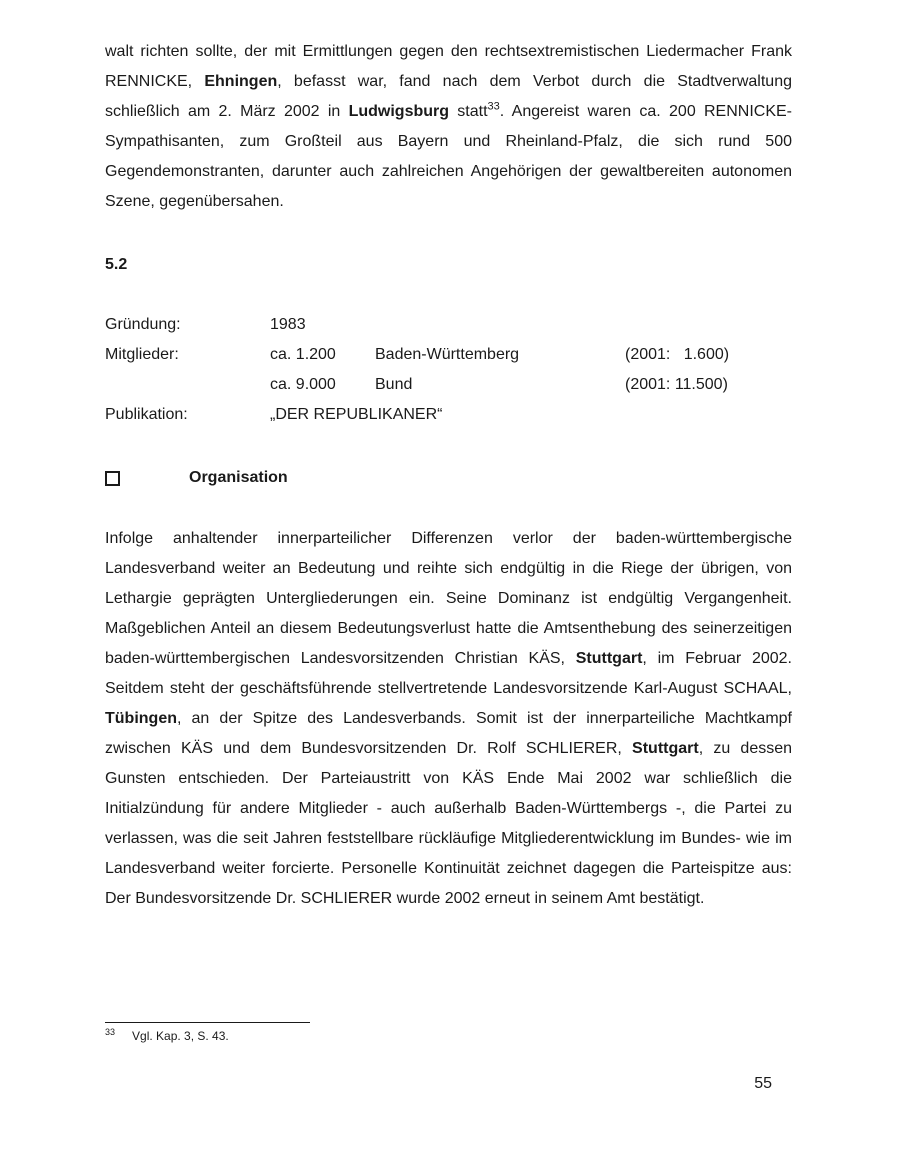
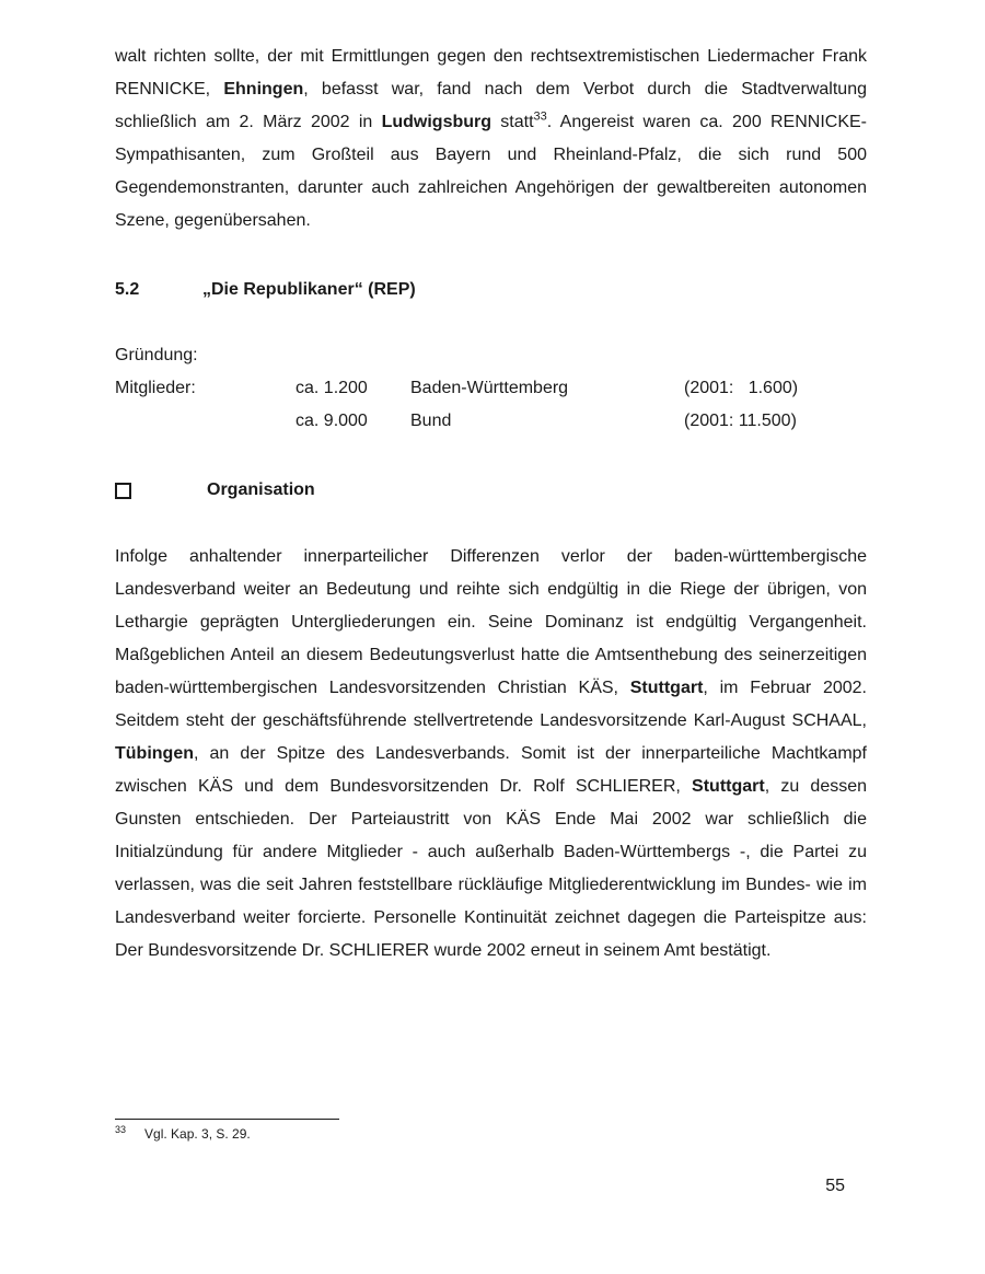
  walt richten sollte, der mit Ermittlungen gegen den rechtsextremistischen Liedermacher Frank RENNICKE, Ehningen, befasst war, fand nach dem Verbot durch die Stadtverwaltung schließlich am 2. März 2002 in Ludwigsburg statt33. Angereist waren ca. 200 RENNICKE-Sympathisanten, zum Großteil aus Bayern und Rheinland-Pfalz, die sich rund 500 Gegendemonstranten, darunter auch zahlreichen Angehörigen der gewaltbereiten autonomen Szene, gegenübersahen.
  5.2
+ „Die Republikaner“ (REP)
  Gründung:
- 1983
  Mitglieder:
  ca. 1.200
  Baden-Württemberg
  (2001: 1.600)
  ca. 9.000
  Bund
  (2001: 11.500)
- Publikation:
- „DER REPUBLIKANER“
  Organisation
  Infolge anhaltender innerparteilicher Differenzen verlor der baden-württembergische Landesverband weiter an Bedeutung und reihte sich endgültig in die Riege der übrigen, von Lethargie geprägten Untergliederungen ein. Seine Dominanz ist endgültig Vergangenheit. Maßgeblichen Anteil an diesem Bedeutungsverlust hatte die Amtsenthebung des seinerzeitigen baden-württembergischen Landesvorsitzenden Christian KÄS, Stuttgart, im Februar 2002. Seitdem steht der geschäftsführende stellvertretende Landesvorsitzende Karl-August SCHAAL, Tübingen, an der Spitze des Landesverbands. Somit ist der innerparteiliche Machtkampf zwischen KÄS und dem Bundesvorsitzenden Dr. Rolf SCHLIERER, Stuttgart, zu dessen Gunsten entschieden. Der Parteiaustritt von KÄS Ende Mai 2002 war schließlich die Initialzündung für andere Mitglieder - auch außerhalb Baden-Württembergs -, die Partei zu verlassen, was die seit Jahren feststellbare rückläufige Mitgliederentwicklung im Bundes- wie im Landesverband weiter forcierte. Personelle Kontinuität zeichnet dagegen die Parteispitze aus: Der Bundesvorsitzende Dr. SCHLIERER wurde 2002 erneut in seinem Amt bestätigt.
- 33 Vgl. Kap. 3, S. 43.
+ 33 Vgl. Kap. 3, S. 29.
  55
